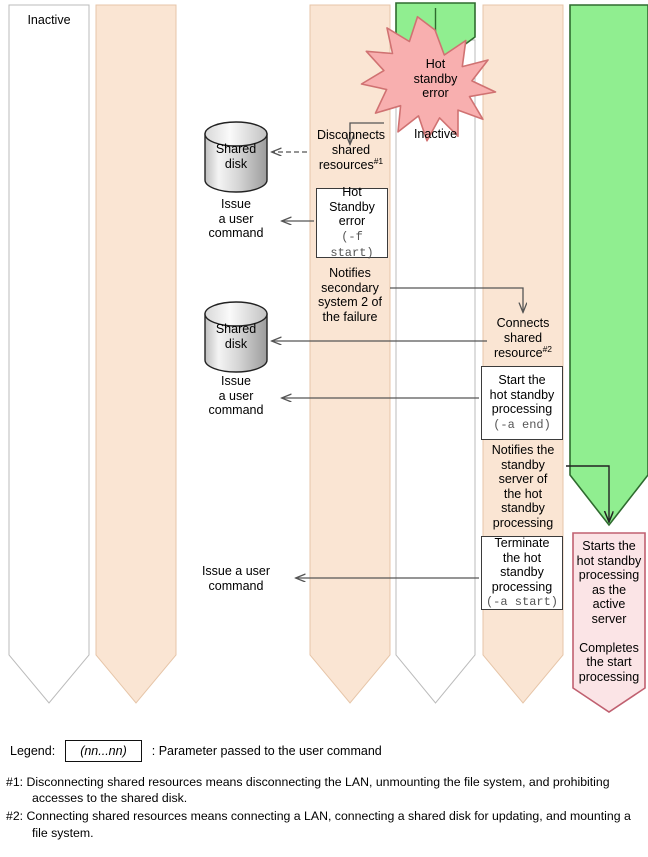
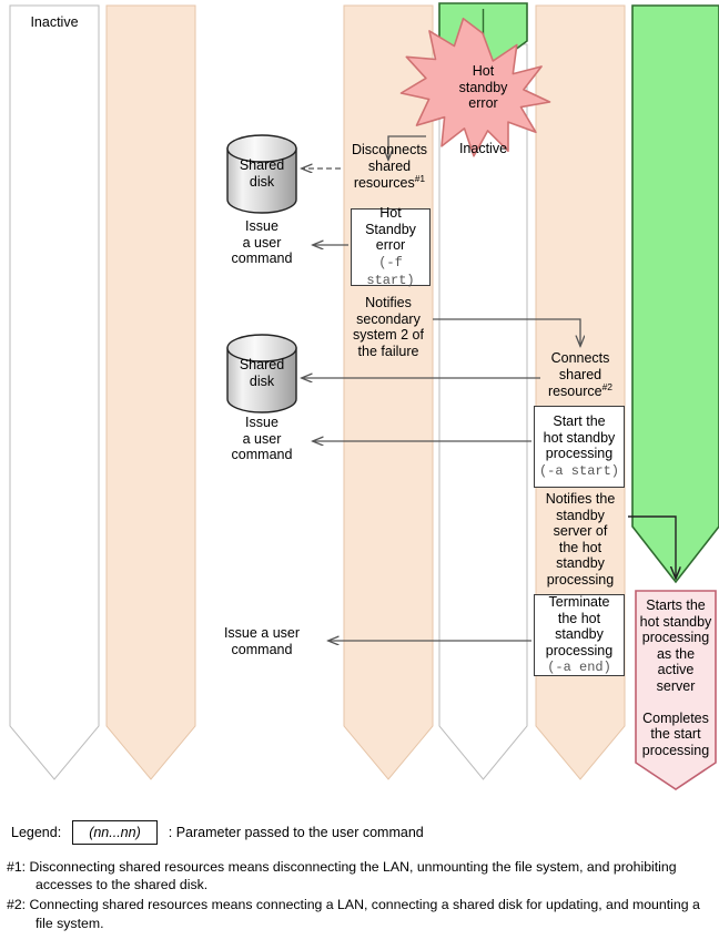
  Inactive
  Inactive
  Hot
  standby
  error
  Shared
  disk
  Shared
  disk
  Issue
  a user
  command
  Disconnects
  shared
  resources#1
  Notifies
  secondary
  system 2 of
  the failure
  Connects
  shared
  resource#2
  Issue
  a user
  command
  Notifies the
  standby
  server of
  the hot
  standby
  processing
  Issue a user
  command
  Hot
  Standby
  error
  (-f start)
  Start the
  hot standby
  processing
- (-a end)
+ (-a start)
  Terminate
  the hot
  standby
  processing
- (-a start)
+ (-a end)
  Starts the
  hot standby
  processing
  as the
  active
  server
  Completes
  the start
  processing
  Legend:
  (nn...nn)
  : Parameter passed to the user command
  #1: Disconnecting shared resources means disconnecting the LAN, unmounting the file system, and prohibiting accesses to the shared disk.
  #2: Connecting shared resources means connecting a LAN, connecting a shared disk for updating, and mounting a file system.
